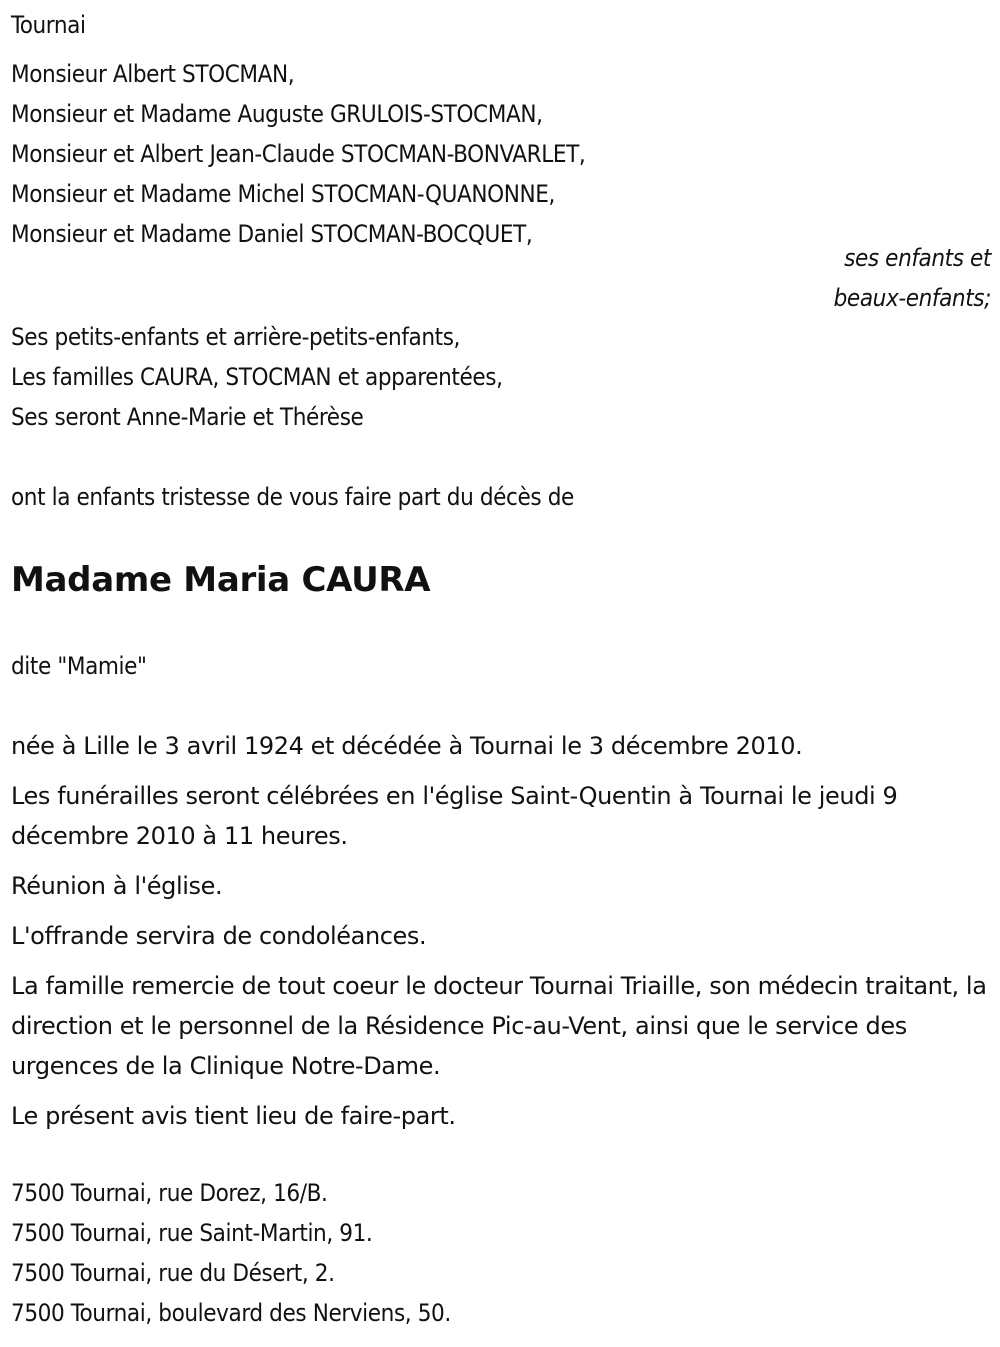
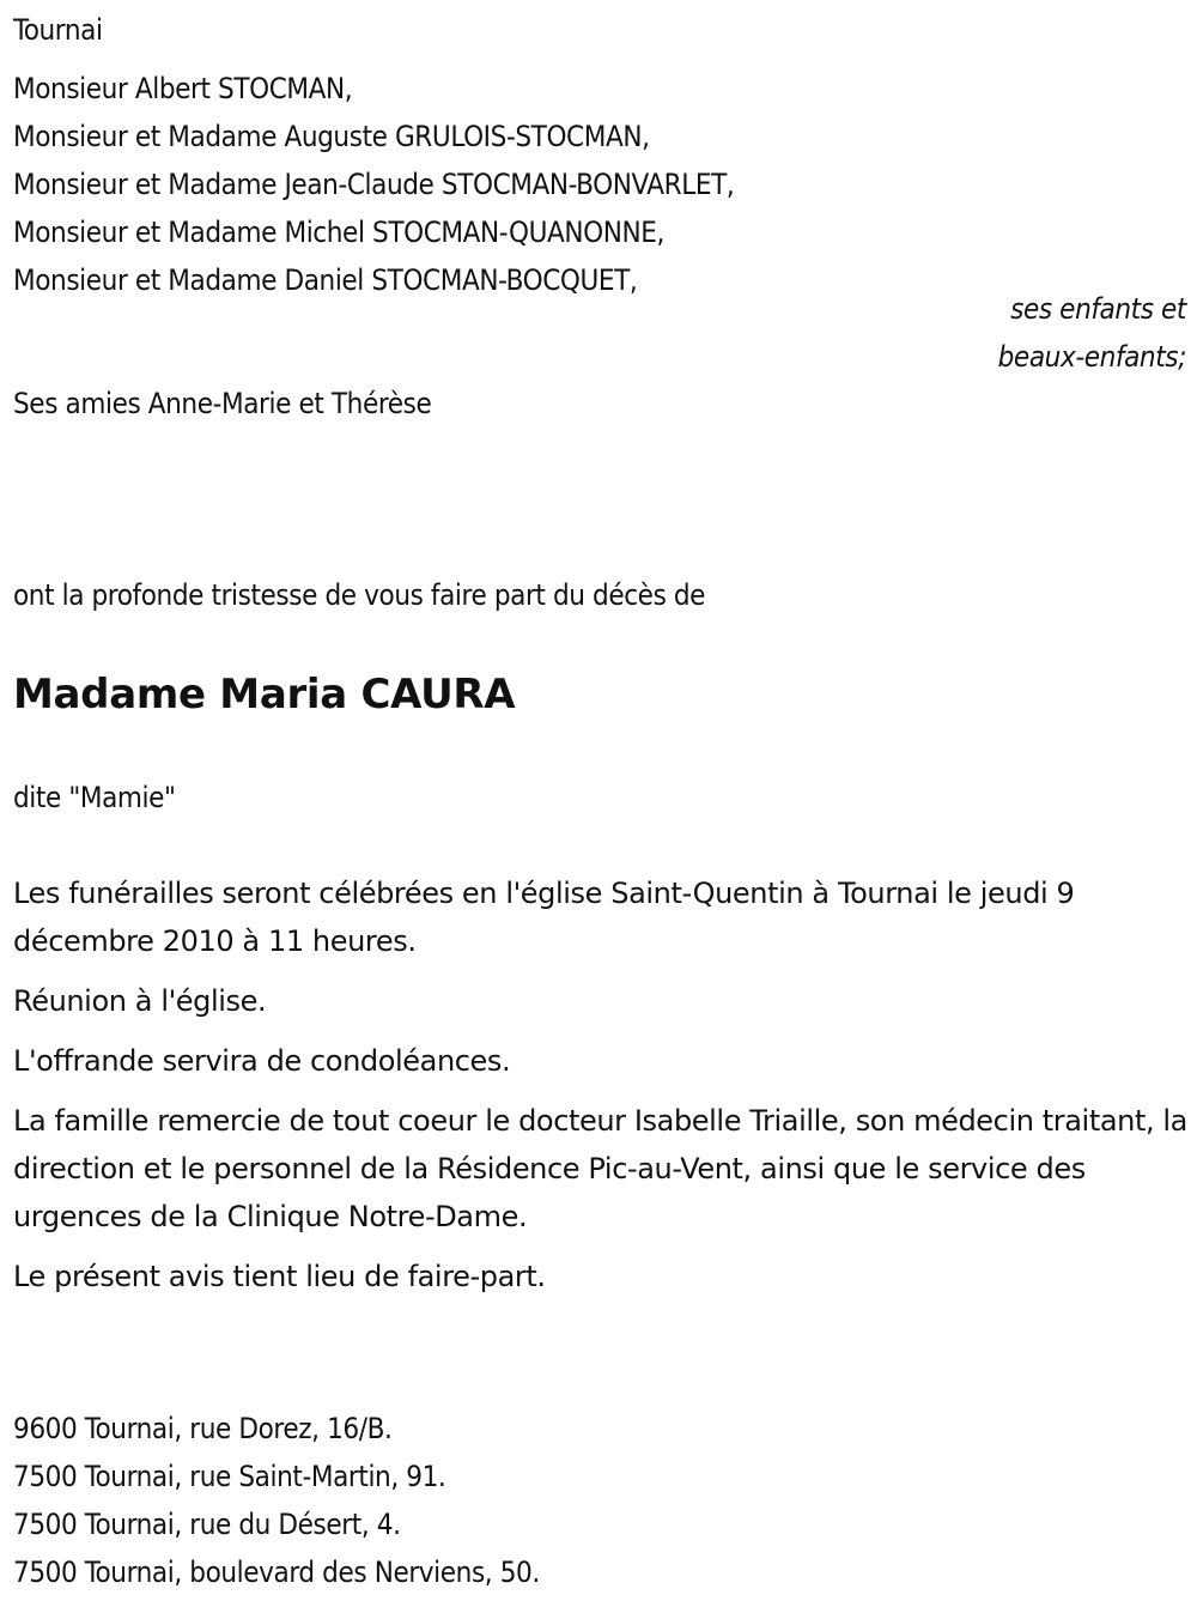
  Tournai
  Monsieur Albert STOCMAN,
  Monsieur et Madame Auguste GRULOIS-STOCMAN,
- Monsieur et Albert Jean-Claude STOCMAN-BONVARLET,
+ Monsieur et Madame Jean-Claude STOCMAN-BONVARLET,
  Monsieur et Madame Michel STOCMAN-QUANONNE,
  Monsieur et Madame Daniel STOCMAN-BOCQUET,
  ses enfants et
  beaux-enfants;
- Ses petits-enfants et arrière-petits-enfants,
- Les familles CAURA, STOCMAN et apparentées,
- Ses seront Anne-Marie et Thérèse
+ Ses amies Anne-Marie et Thérèse
- ont la enfants tristesse de vous faire part du décès de
+ ont la profonde tristesse de vous faire part du décès de
  Madame Maria CAURA
  dite "Mamie"
- née à Lille le 3 avril 1924 et décédée à Tournai le 3 décembre 2010.
  Les funérailles seront célébrées en l'église Saint-Quentin à Tournai le jeudi 9 décembre 2010 à 11 heures.
  Réunion à l'église.
  L'offrande servira de condoléances.
- La famille remercie de tout coeur le docteur Tournai Triaille, son médecin traitant, la direction et le personnel de la Résidence Pic-au-Vent, ainsi que le service des urgences de la Clinique Notre-Dame.
+ La famille remercie de tout coeur le docteur Isabelle Triaille, son médecin traitant, la direction et le personnel de la Résidence Pic-au-Vent, ainsi que le service des urgences de la Clinique Notre-Dame.
  Le présent avis tient lieu de faire-part.
- 7500 Tournai, rue Dorez, 16/B.
+ 9600 Tournai, rue Dorez, 16/B.
  7500 Tournai, rue Saint-Martin, 91.
- 7500 Tournai, rue du Désert, 2.
+ 7500 Tournai, rue du Désert, 4.
  7500 Tournai, boulevard des Nerviens, 50.
